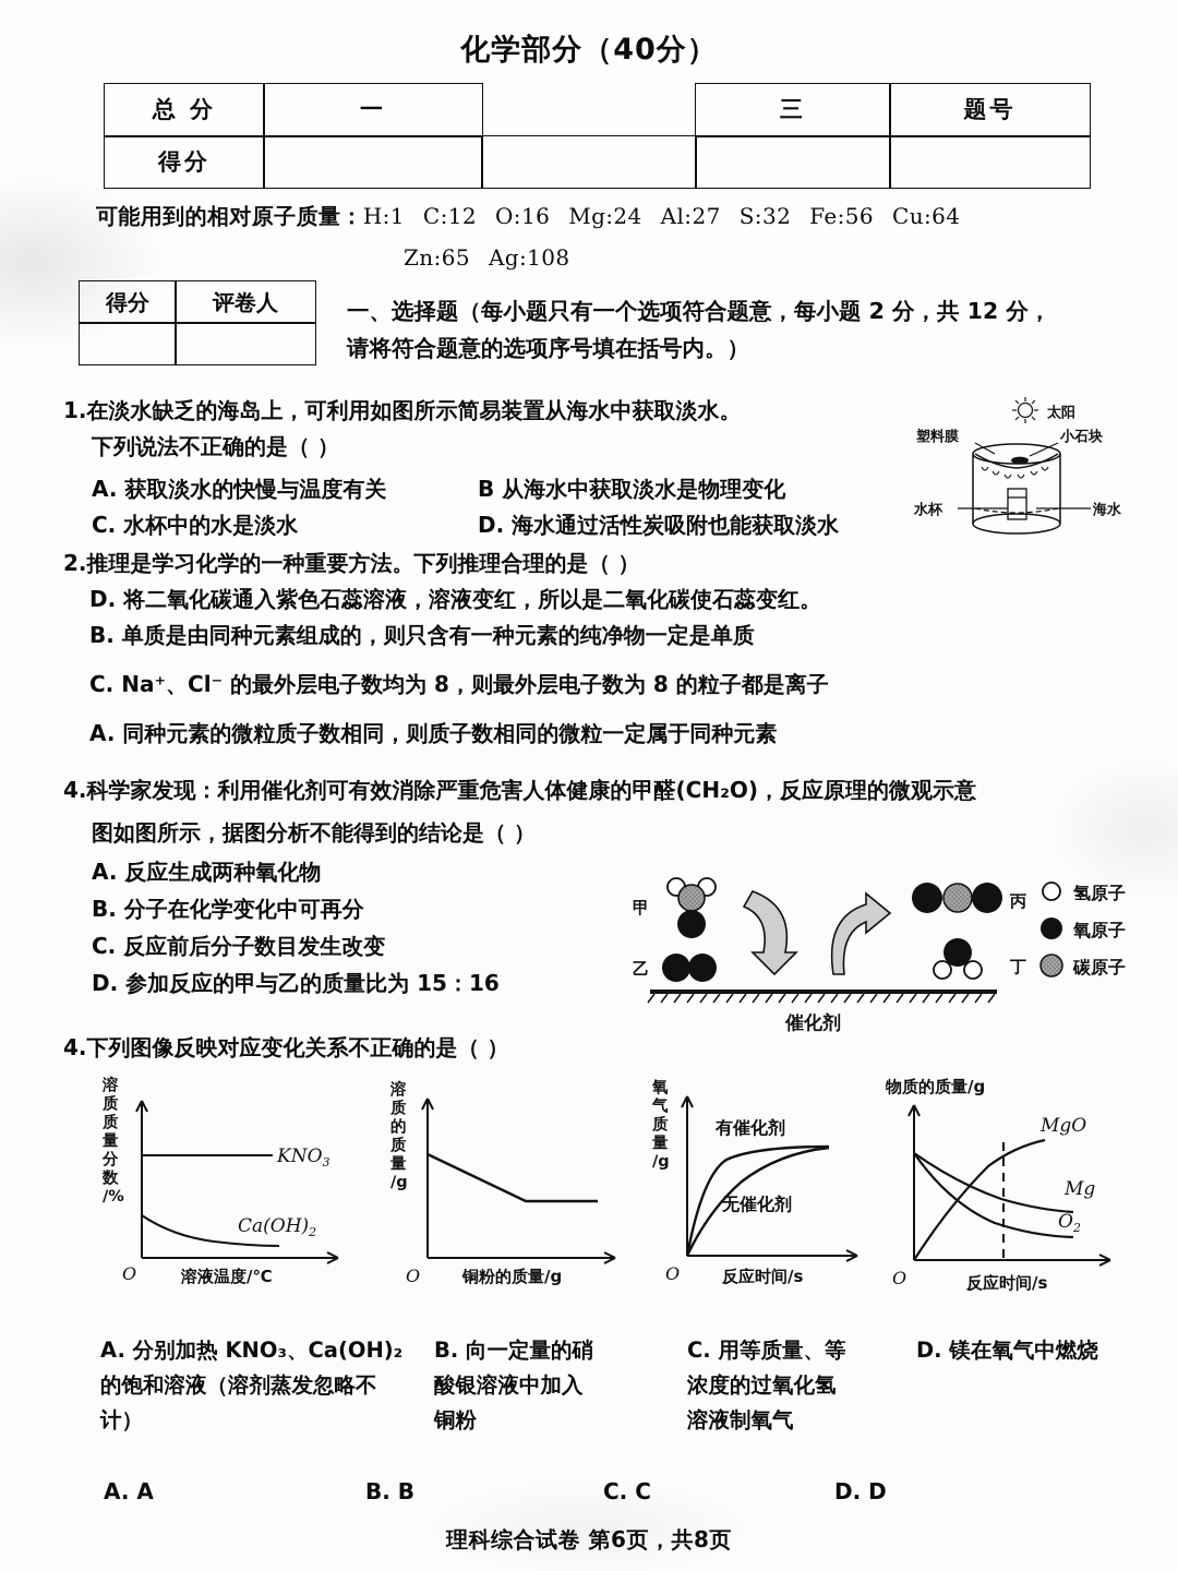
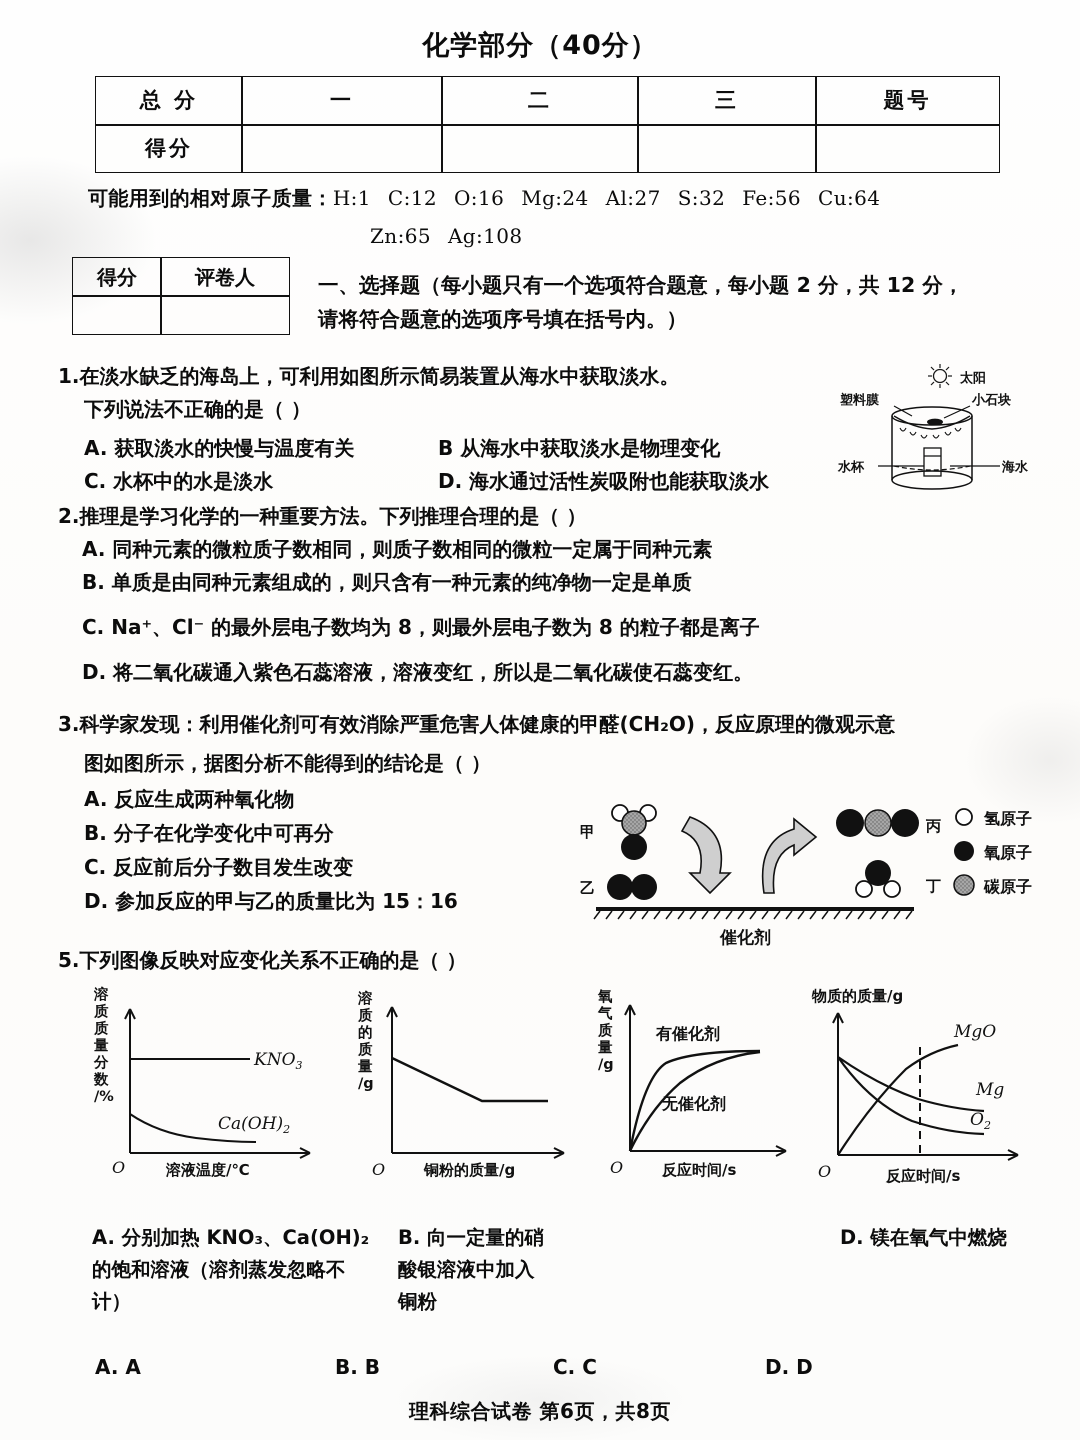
  化学部分（40分）
  总 分
  一
+ 二
  三
  题号
  得分
  可能用到的相对原子质量：H:1 C:12 O:16 Mg:24 Al:27 S:32 Fe:56 Cu:64
  Zn:65 Ag:108
  得分
  评卷人
  一、选择题（每小题只有一个选项符合题意，每小题 2 分，共 12 分，
  请将符合题意的选项序号填在括号内。）
  1.在淡水缺乏的海岛上，可利用如图所示简易装置从海水中获取淡水。
  下列说法不正确的是（ ）
  A. 获取淡水的快慢与温度有关
  B 从海水中获取淡水是物理变化
  C. 水杯中的水是淡水
  D. 海水通过活性炭吸附也能获取淡水
  太阳
  塑料膜
  小石块
  水杯
  海水
  2.推理是学习化学的一种重要方法。下列推理合理的是（ ）
- D. 将二氧化碳通入紫色石蕊溶液，溶液变红，所以是二氧化碳使石蕊变红。
+ A. 同种元素的微粒质子数相同，则质子数相同的微粒一定属于同种元素
  B. 单质是由同种元素组成的，则只含有一种元素的纯净物一定是单质
  C. Na⁺、Cl⁻ 的最外层电子数均为 8，则最外层电子数为 8 的粒子都是离子
- A. 同种元素的微粒质子数相同，则质子数相同的微粒一定属于同种元素
+ D. 将二氧化碳通入紫色石蕊溶液，溶液变红，所以是二氧化碳使石蕊变红。
- 4.科学家发现：利用催化剂可有效消除严重危害人体健康的甲醛(CH₂O)，反应原理的微观示意
+ 3.科学家发现：利用催化剂可有效消除严重危害人体健康的甲醛(CH₂O)，反应原理的微观示意
  图如图所示，据图分析不能得到的结论是（ ）
  A. 反应生成两种氧化物
  B. 分子在化学变化中可再分
  C. 反应前后分子数目发生改变
  D. 参加反应的甲与乙的质量比为 15：16
  甲
  乙
  丙
  丁
  催化剂
  氢原子
  氧原子
  碳原子
- 4.下列图像反映对应变化关系不正确的是（ ）
+ 5.下列图像反映对应变化关系不正确的是（ ）
  溶质质量分数 /%
  O
  溶液温度/℃
  KNO3
  Ca(OH)2
  溶质的质量 /g
  O
  铜粉的质量/g
  氧气质量 /g
  O
  反应时间/s
  有催化剂
  无催化剂
  物质的质量/g
  O
  反应时间/s
  MgO
  Mg
  O2
  A. 分别加热 KNO₃、Ca(OH)₂
  的饱和溶液（溶剂蒸发忽略不
  计）
  B. 向一定量的硝
  酸银溶液中加入
  铜粉
- C. 用等质量、等
- 浓度的过氧化氢
- 溶液制氧气
  D. 镁在氧气中燃烧
  A. A
  B. B
  C. C
  D. D
  理科综合试卷 第6页，共8页
